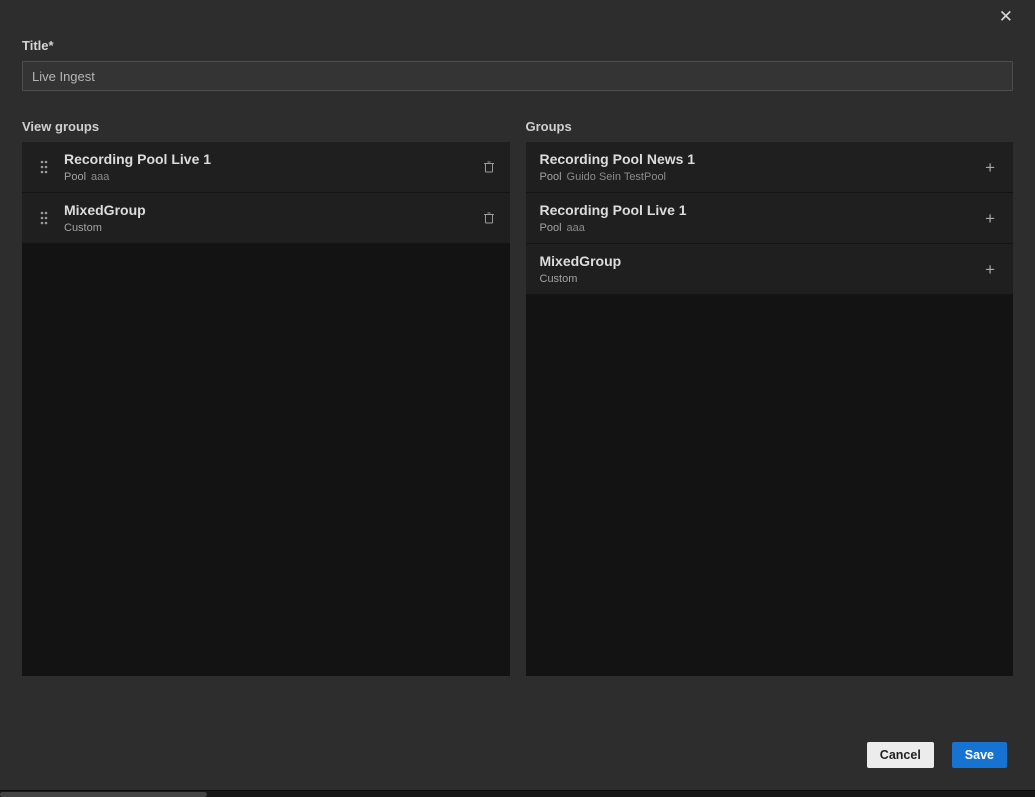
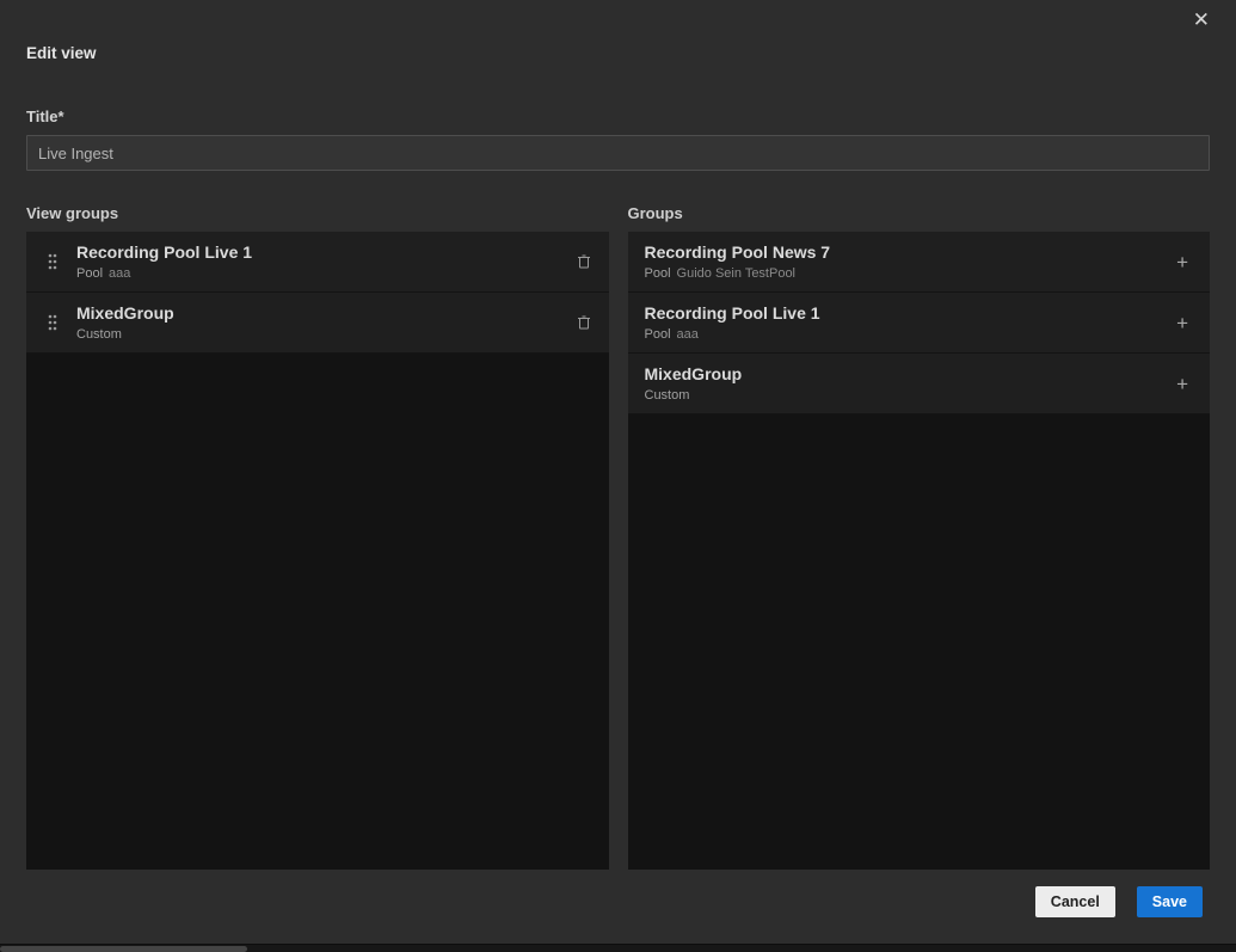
  ✕
+ Edit view
  Title*
  Live Ingest
  View groups
  Recording Pool Live 1
  Pool aaa
  MixedGroup
  Custom
  Groups
- Recording Pool News 1
+ Recording Pool News 7
  Pool Guido Sein TestPool
  +
  Recording Pool Live 1
  Pool aaa
  +
  MixedGroup
  Custom
  +
  Cancel
  Save
